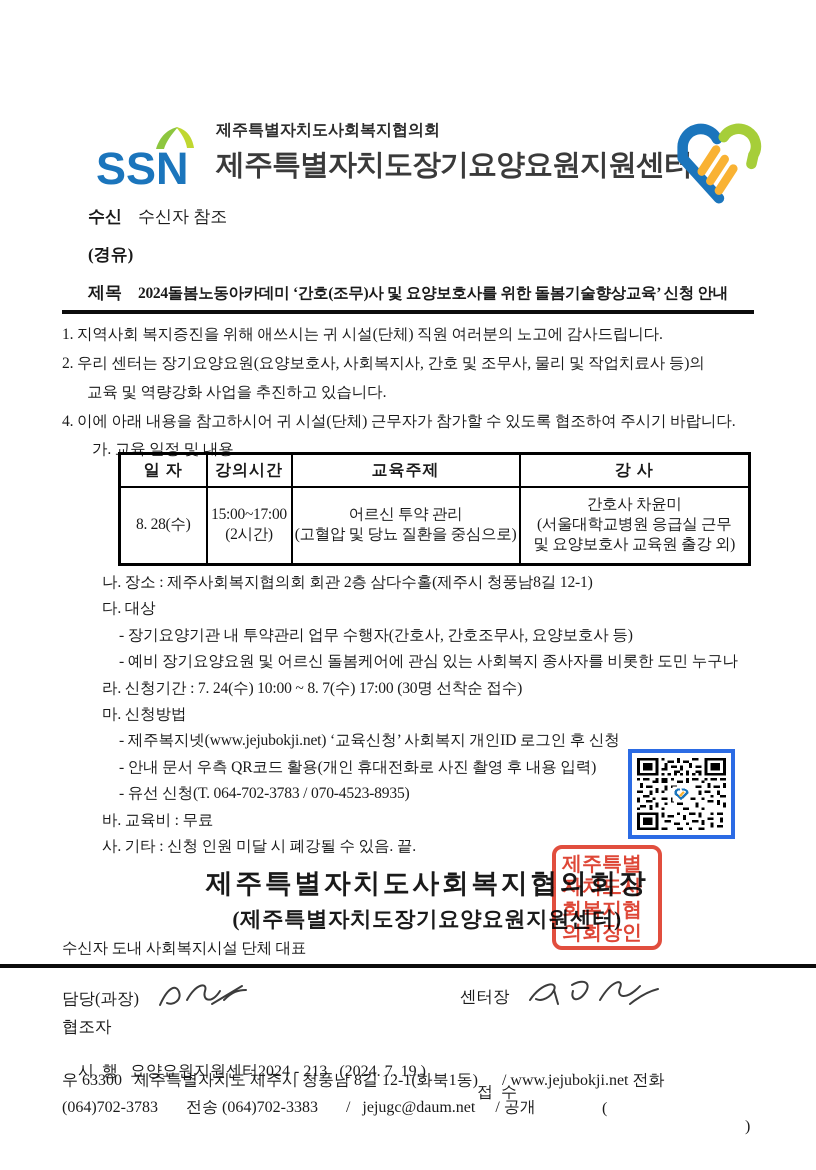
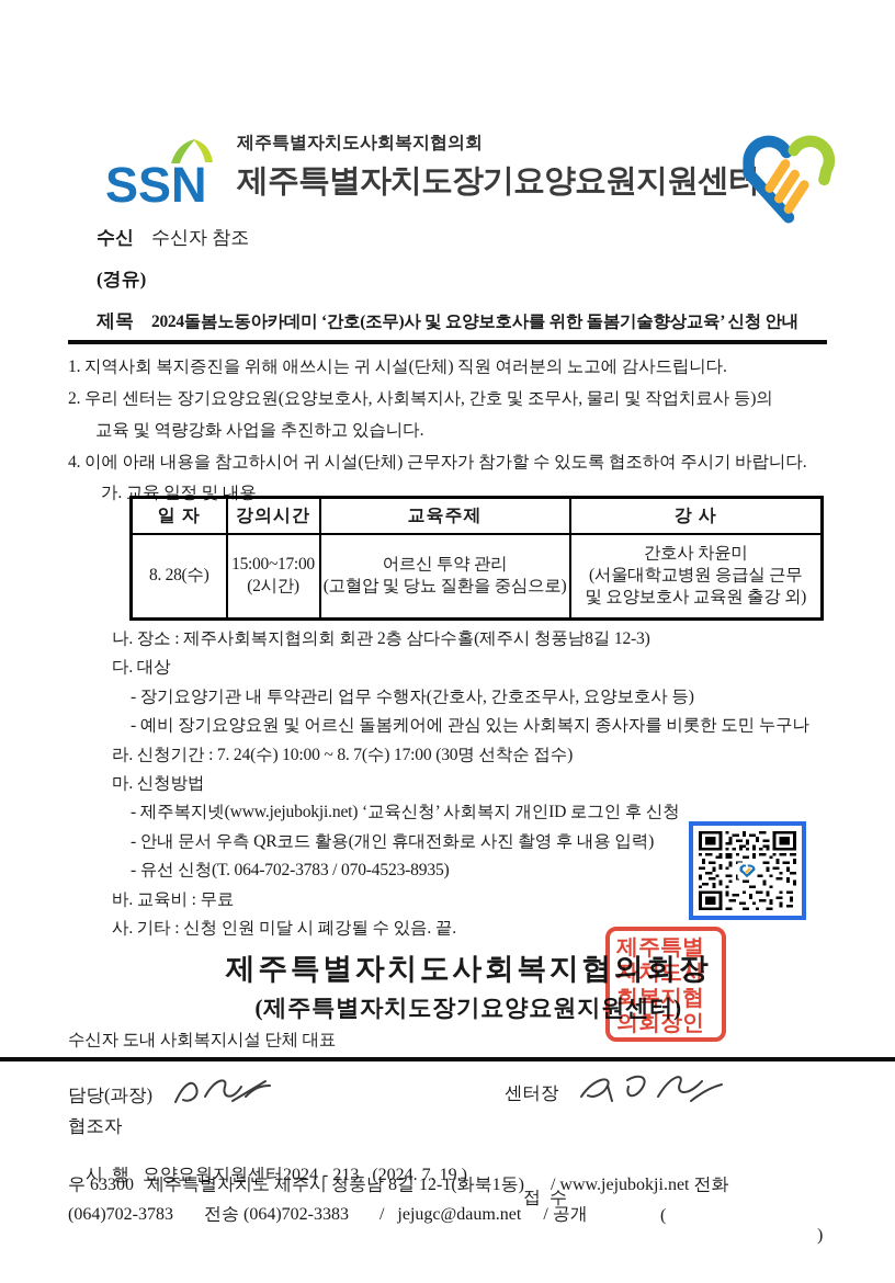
  SSN
  제주특별자치도사회복지협의회
  제주특별자치도장기요양요원지원센
  수신 수신자 참조
  (경유)
  제목 2024돌봄노동아카데미 ‘간호(조무)사 및 요양보호사를 위한 돌봄기술향상교육’ 신청 안내
  1. 지역사회 복지증진을 위해 애쓰시는 귀 시설(단체) 직원 여러분의 노고에 감사드립니다.
  2. 우리 센터는 장기요양요원(요양보호사, 사회복지사, 간호 및 조무사, 물리 및 작업치료사 등)의
  교육 및 역량강화 사업을 추진하고 있습니다.
  4. 이에 아래 내용을 참고하시어 귀 시설(단체) 근무자가 참가할 수 있도록 협조하여 주시기 바랍니다.
  가. 교육 일정 및 내용
  일 자	강의시간	교육주제	강 사
  8. 28(수)	15:00~17:00 (2시간)	어르신 투약 관리 (고혈압 및 당뇨 질환을 중심으로)	간호사 차윤미 (서울대학교병원 응급실 근무 및 요양보호사 교육원 출강 외)
- 나. 장소 : 제주사회복지협의회 회관 2층 삼다수홀(제주시 청풍남8길 12-1)
+ 나. 장소 : 제주사회복지협의회 회관 2층 삼다수홀(제주시 청풍남8길 12-3)
  다. 대상
  - 장기요양기관 내 투약관리 업무 수행자(간호사, 간호조무사, 요양보호사 등)
  - 예비 장기요양요원 및 어르신 돌봄케어에 관심 있는 사회복지 종사자를 비롯한 도민 누구나
  라. 신청기간 : 7. 24(수) 10:00 ~ 8. 7(수) 17:00 (30명 선착순 접수)
  마. 신청방법
  - 제주복지넷(www.jejubokji.net) ‘교육신청’ 사회복지 개인ID 로그인 후 신청
  - 안내 문서 우측 QR코드 활용(개인 휴대전화로 사진 촬영 후 내용 입력)
  - 유선 신청(T. 064-702-3783 / 070-4523-8935)
  바. 교육비 : 무료
  사. 기타 : 신청 인원 미달 시 폐강될 수 있음. 끝.
  제주특별자치도사회복지협의회장
  (제주특별자치도장기요양요원지원센터)
  제주특별
  자치도사
  회복지협
  의회장인
  수신자 도내 사회복지시설 단체 대표
  담당(과장)
  센터장
  협조자
  시 행 요양요원지원센터2024 - 213 (2024. 7. 19.)
  접 수
  (
  )
  우 63300 제주특별자치도 제주시 청풍남 8길 12-1(화북1동) / www.jejubokji.net 전화
  (064)702-3783 전송 (064)702-3383 / jejugc@daum.net / 공개
